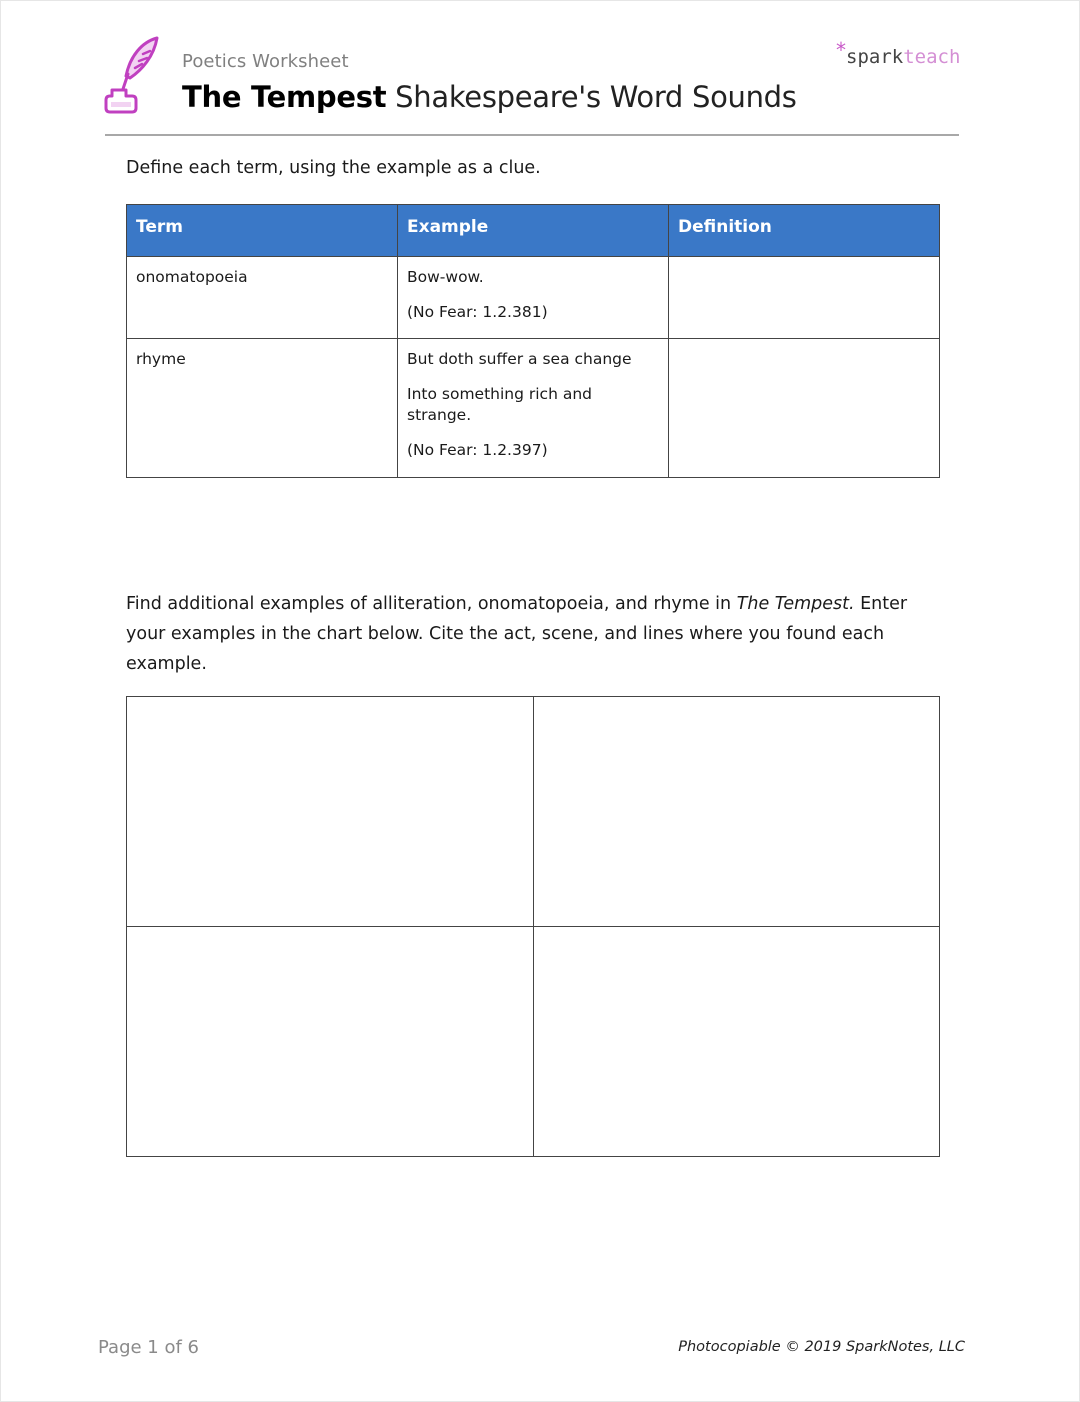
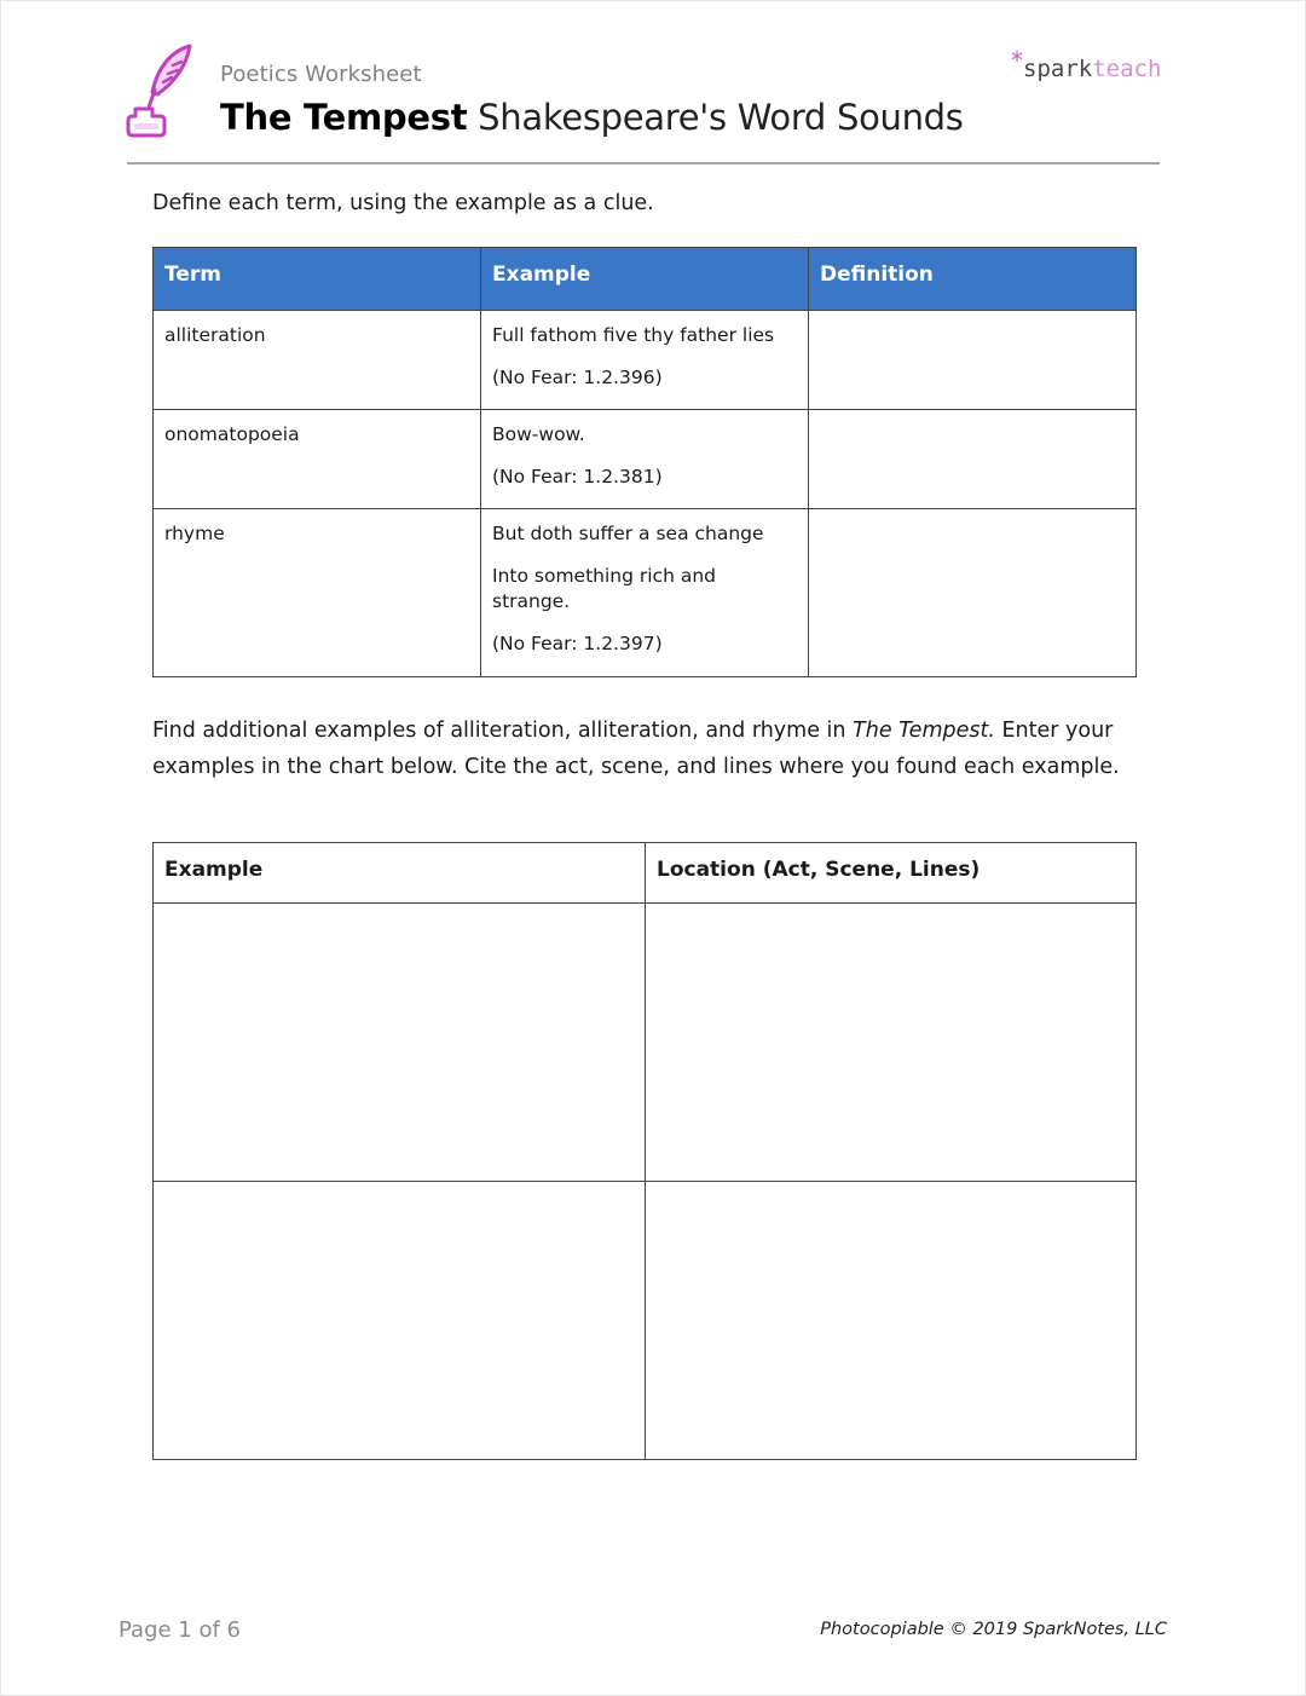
  Poetics Worksheet
  The Tempest Shakespeare's Word Sounds
  *sparkteach
  Define each term, using the example as a clue.
  Term	Example	Definition
+ alliteration	Full fathom five thy father lies (No Fear: 1.2.396)
  onomatopoeia	Bow-wow. (No Fear: 1.2.381)
  rhyme	But doth suffer a sea change Into something rich and strange. (No Fear: 1.2.397)
- Find additional examples of alliteration, onomatopoeia, and rhyme in The Tempest. Enter your examples in the chart below. Cite the act, scene, and lines where you found each example.
+ Find additional examples of alliteration, alliteration, and rhyme in The Tempest. Enter your examples in the chart below. Cite the act, scene, and lines where you found each example.
+ Example	Location (Act, Scene, Lines)
  Page 1 of 6
  Photocopiable © 2019 SparkNotes, LLC
